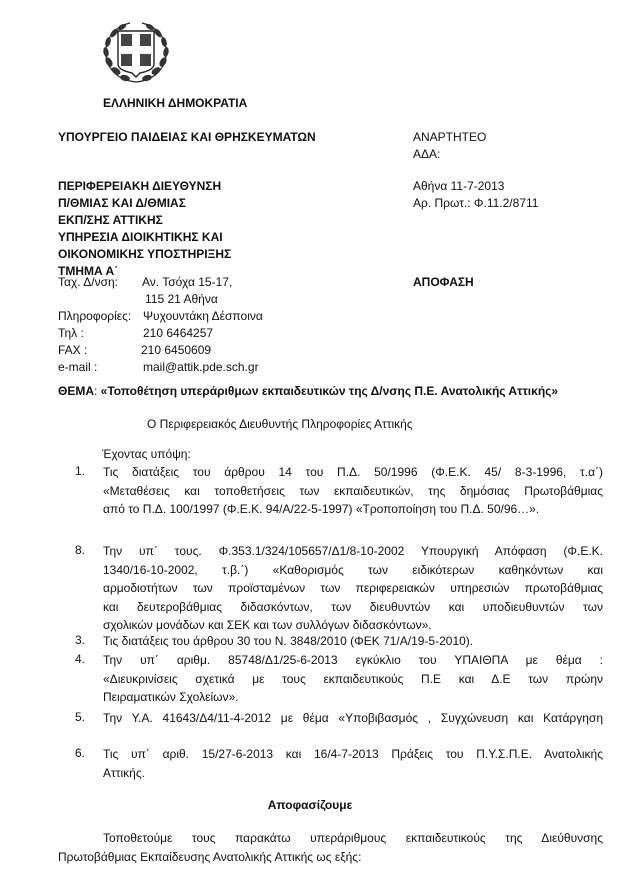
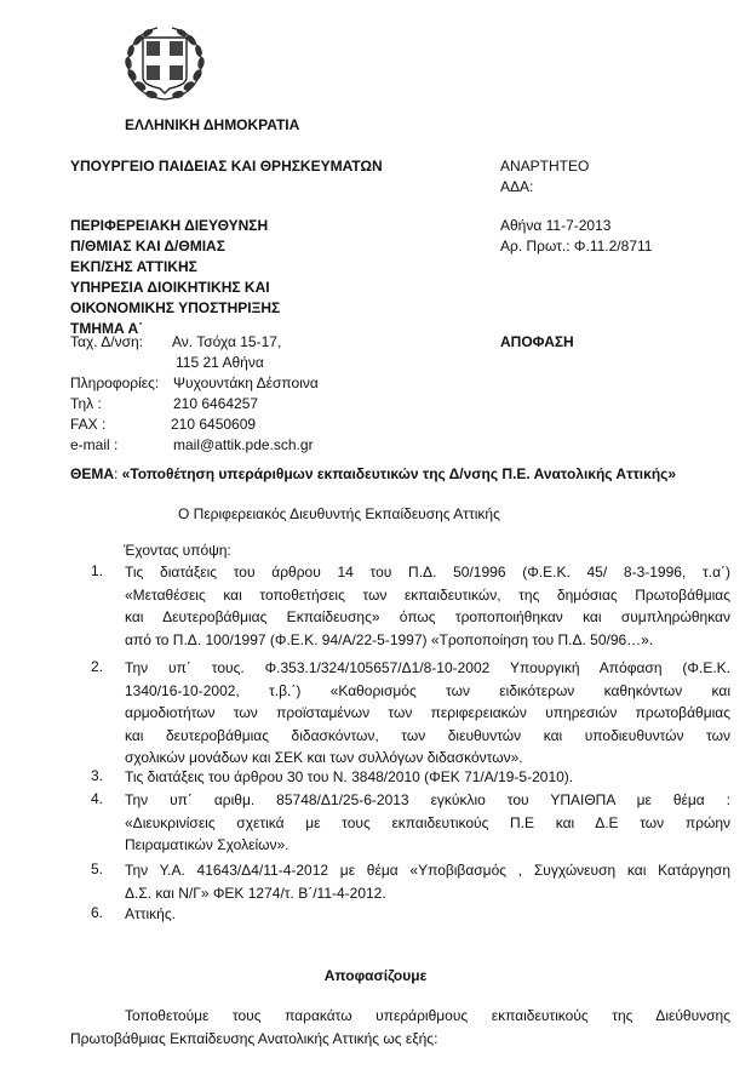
  ΕΛΛΗΝΙΚΗ ΔΗΜΟΚΡΑΤΙΑ
  ΥΠΟΥΡΓΕΙΟ ΠΑΙΔΕΙΑΣ ΚΑΙ ΘΡΗΣΚΕΥΜΑΤΩΝ
  ΠΕΡΙΦΕΡΕΙΑΚΗ ΔΙΕΥΘΥΝΣΗ
  Π/ΘΜΙΑΣ ΚΑΙ Δ/ΘΜΙΑΣ
  ΕΚΠ/ΣΗΣ ΑΤΤΙΚΗΣ
  ΥΠΗΡΕΣΙΑ ΔΙΟΙΚΗΤΙΚΗΣ ΚΑΙ
  ΟΙΚΟΝΟΜΙΚΗΣ ΥΠΟΣΤΗΡΙΞΗΣ
  ΤΜΗΜΑ Α΄
  ΑΝΑΡΤΗΤΕΟ
  ΑΔΑ:
  Αθήνα 11-7-2013
  Αρ. Πρωτ.: Φ.11.2/8711
  ΑΠΟΦΑΣΗ
  Ταχ. Δ/νση:
  Αν. Τσόχα 15-17,
  115 21 Αθήνα
  Πληροφορίες:
  Ψυχουντάκη Δέσποινα
  Τηλ :
  210 6464257
  FAX :
  210 6450609
  e-mail :
  mail@attik.pde.sch.gr
  ΘΕΜΑ: «Τοποθέτηση υπεράριθμων εκπαιδευτικών της Δ/νσης Π.Ε. Ανατολικής Αττικής»
- Ο Περιφερειακός Διευθυντής Πληροφορίες Αττικής
+ Ο Περιφερειακός Διευθυντής Εκπαίδευσης Αττικής
  Έχοντας υπόψη:
  1.
  Τις διατάξεις του άρθρου 14 του Π.Δ. 50/1996 (Φ.Ε.Κ. 45/ 8-3-1996, τ.α΄)
  «Μεταθέσεις και τοποθετήσεις των εκπαιδευτικών, της δημόσιας Πρωτοβάθμιας
+ και Δευτεροβάθμιας Εκπαίδευσης» όπως τροποποιήθηκαν και συμπληρώθηκαν
  από το Π.Δ. 100/1997 (Φ.Ε.Κ. 94/Α/22-5-1997) «Τροποποίηση του Π.Δ. 50/96…».
- 8.
+ 2.
  Την υπ΄ τους. Φ.353.1/324/105657/Δ1/8-10-2002 Υπουργική Απόφαση (Φ.Ε.Κ.
  1340/16-10-2002, τ.β.΄) «Καθορισμός των ειδικότερων καθηκόντων και
  αρμοδιοτήτων των προϊσταμένων των περιφερειακών υπηρεσιών πρωτοβάθμιας
  και δευτεροβάθμιας διδασκόντων, των διευθυντών και υποδιευθυντών των
  σχολικών μονάδων και ΣΕΚ και των συλλόγων διδασκόντων».
  3.
  Τις διατάξεις του άρθρου 30 του Ν. 3848/2010 (ΦΕΚ 71/Α/19-5-2010).
  4.
  Την υπ΄ αριθμ. 85748/Δ1/25-6-2013 εγκύκλιο του ΥΠΑΙΘΠΑ με θέμα :
  «Διευκρινίσεις σχετικά με τους εκπαιδευτικούς Π.Ε και Δ.Ε των πρώην
  Πειραματικών Σχολείων».
  5.
  Την Υ.Α. 41643/Δ4/11-4-2012 με θέμα «Υποβιβασμός , Συγχώνευση και Κατάργηση
+ Δ.Σ. και Ν/Γ» ΦΕΚ 1274/τ. Β΄/11-4-2012.
  6.
- Τις υπ΄ αριθ. 15/27-6-2013 και 16/4-7-2013 Πράξεις του Π.Υ.Σ.Π.Ε. Ανατολικής
  Αττικής.
  Αποφασίζουμε
  Τοποθετούμε τους παρακάτω υπεράριθμους εκπαιδευτικούς της Διεύθυνσης
  Πρωτοβάθμιας Εκπαίδευσης Ανατολικής Αττικής ως εξής:
